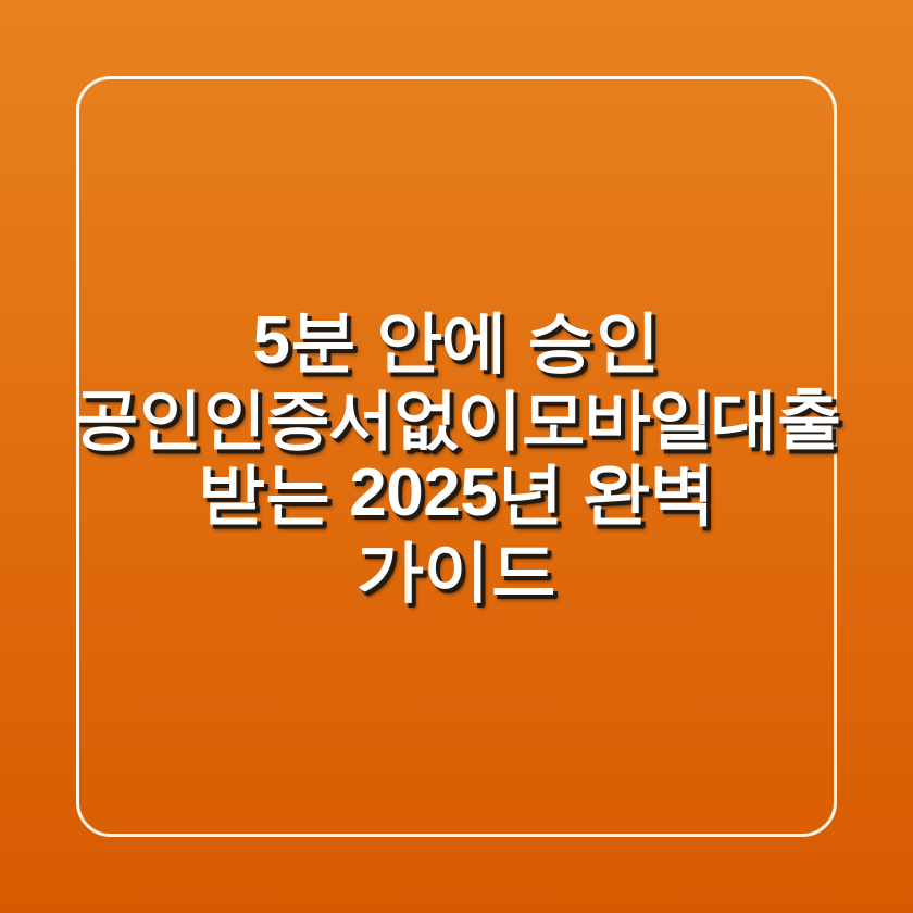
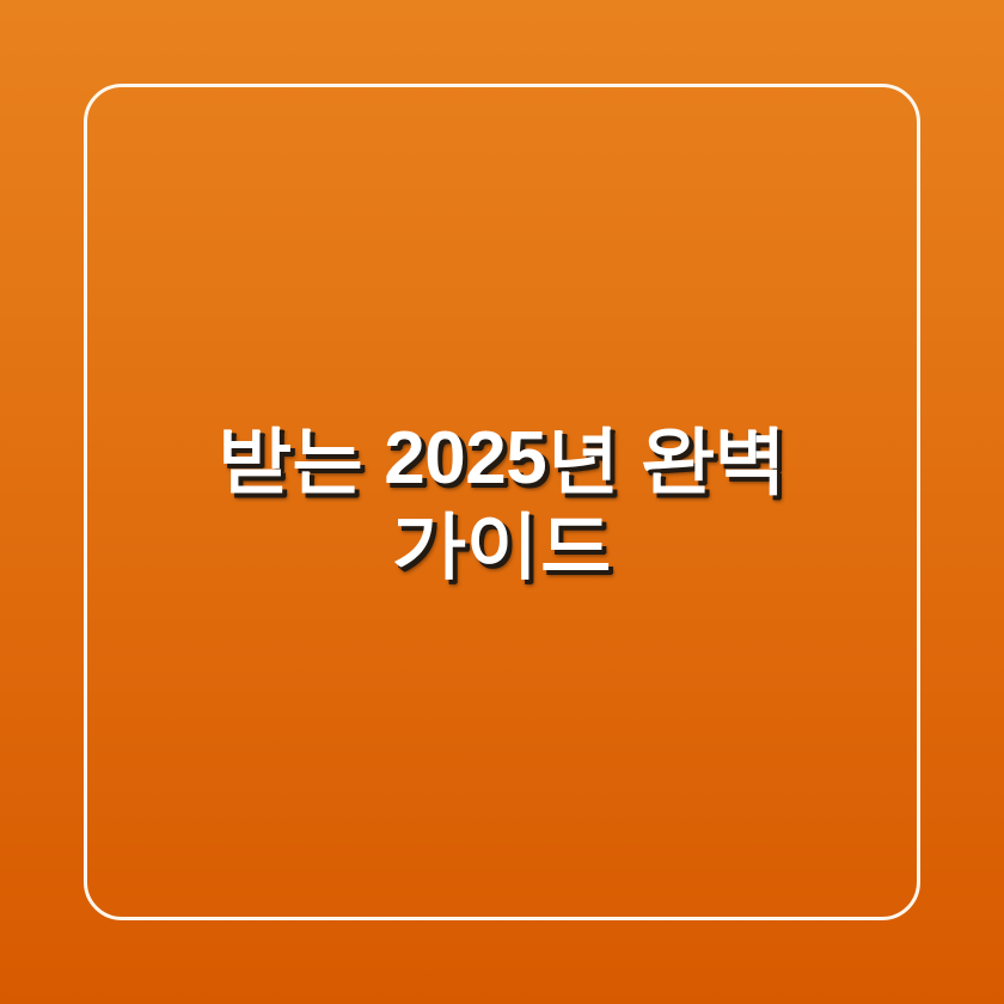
- 5분 안에 승인
- 공인인증서없이모바일대출
  받는 2025년 완벽
  가이드
